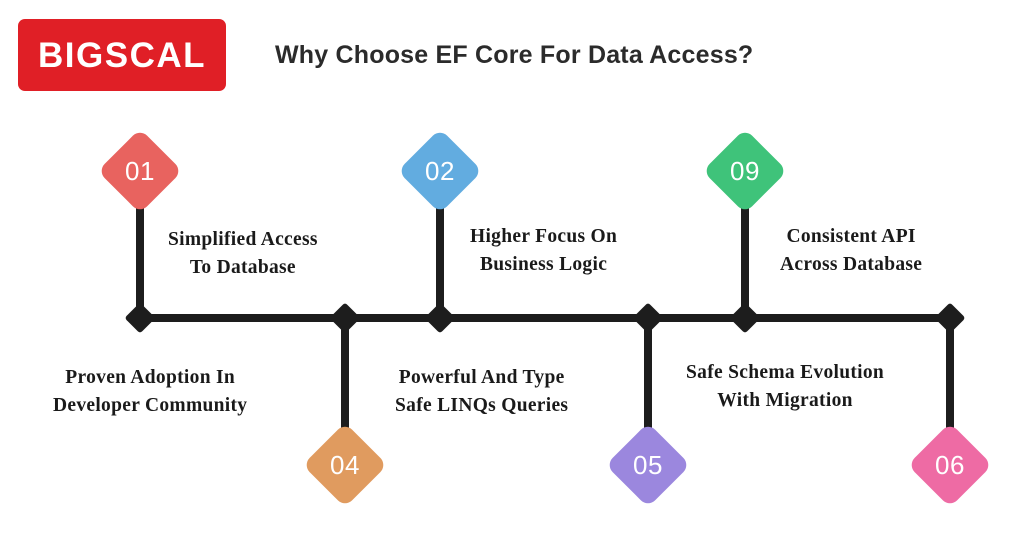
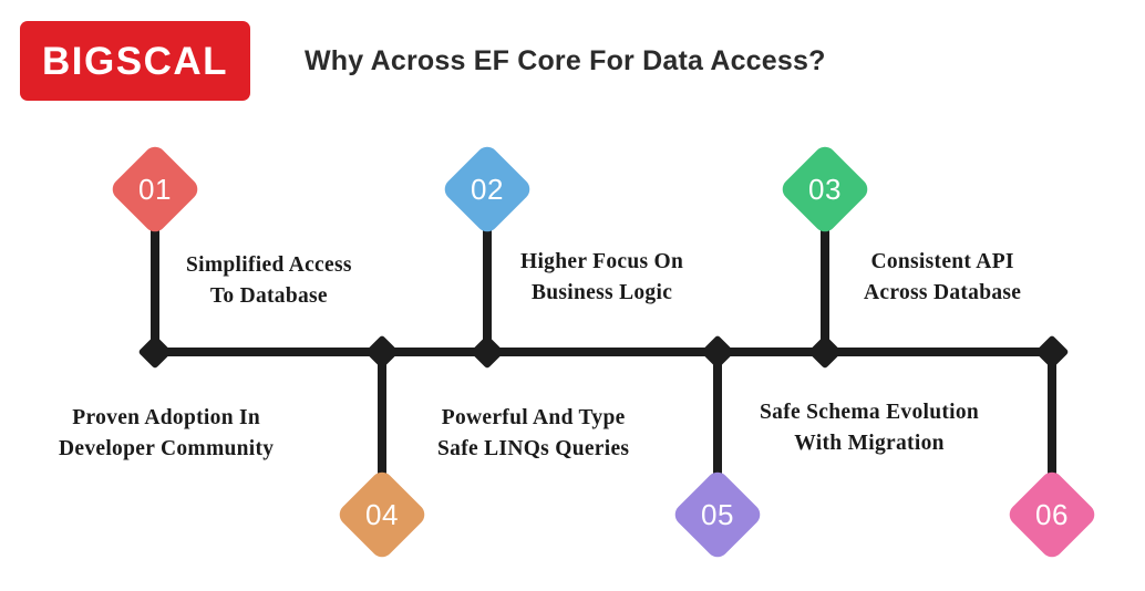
  BIGSCAL
- Why Choose EF Core For Data Access?
+ Why Across EF Core For Data Access?
  01
  Simplified Access
  To Database
  02
  Higher Focus On
  Business Logic
- 09
+ 03
  Consistent API
  Across Database
  04
  Powerful And Type
  Safe LINQs Queries
  05
  Safe Schema Evolution
  With Migration
  06
  Proven Adoption In
  Developer Community
